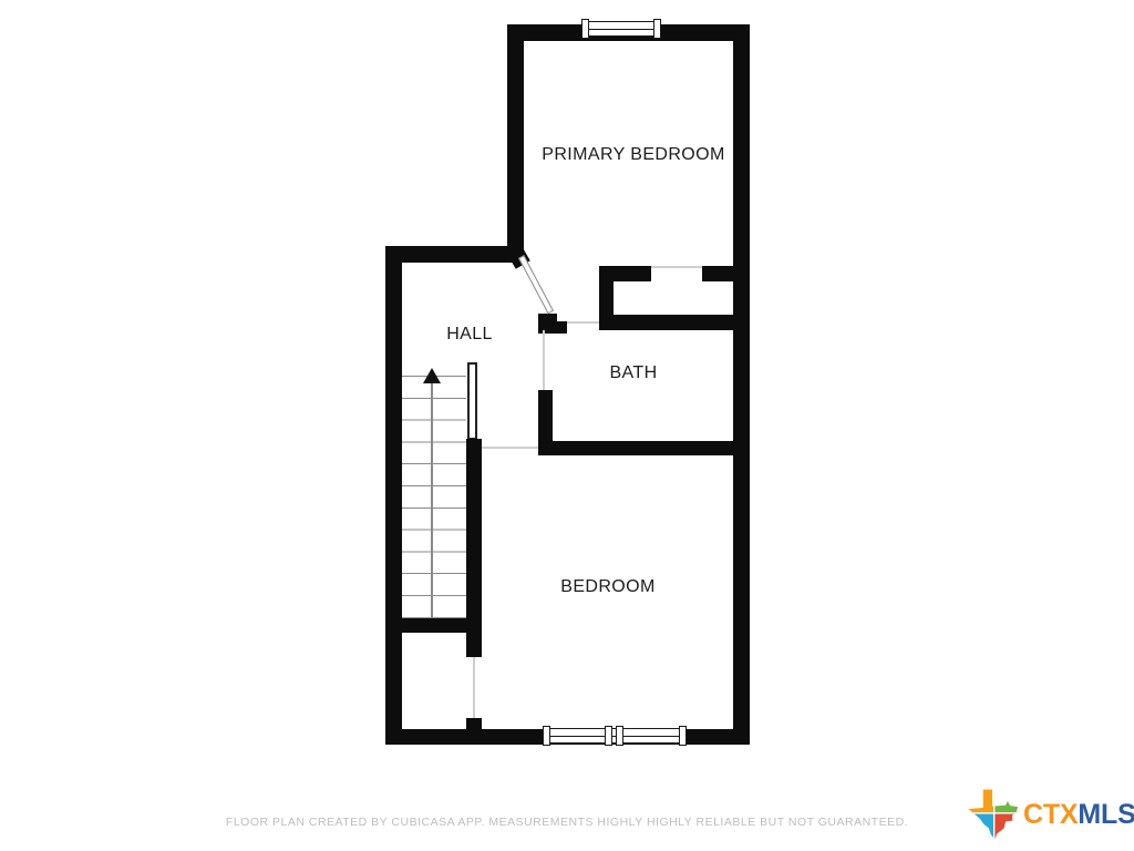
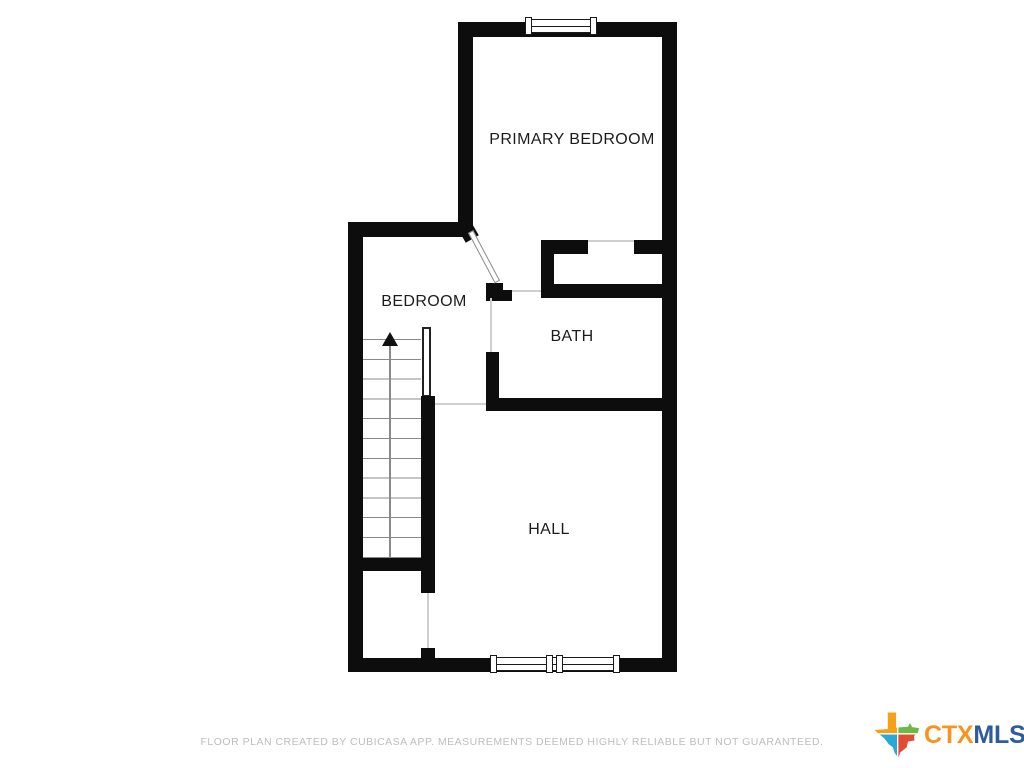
  PRIMARY BEDROOM
- HALL
+ BEDROOM
  BATH
- BEDROOM
+ HALL
- FLOOR PLAN CREATED BY CUBICASA APP. MEASUREMENTS HIGHLY HIGHLY RELIABLE BUT NOT GUARANTEED.
+ FLOOR PLAN CREATED BY CUBICASA APP. MEASUREMENTS DEEMED HIGHLY RELIABLE BUT NOT GUARANTEED.
  CTXMLS
